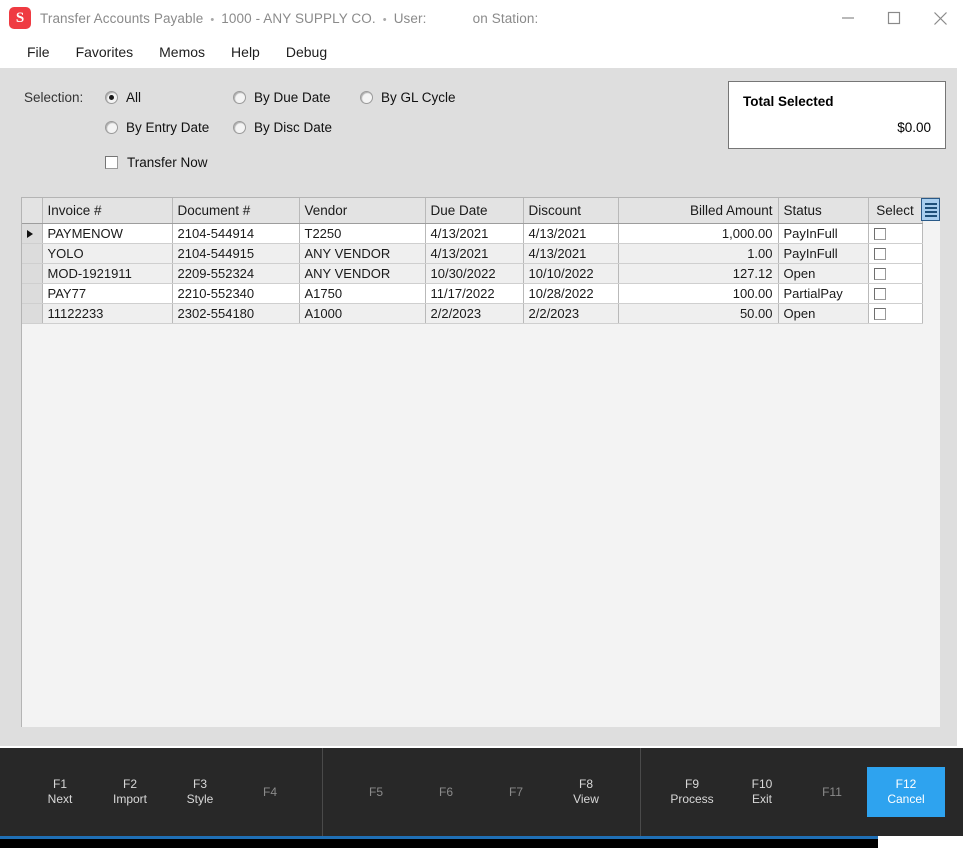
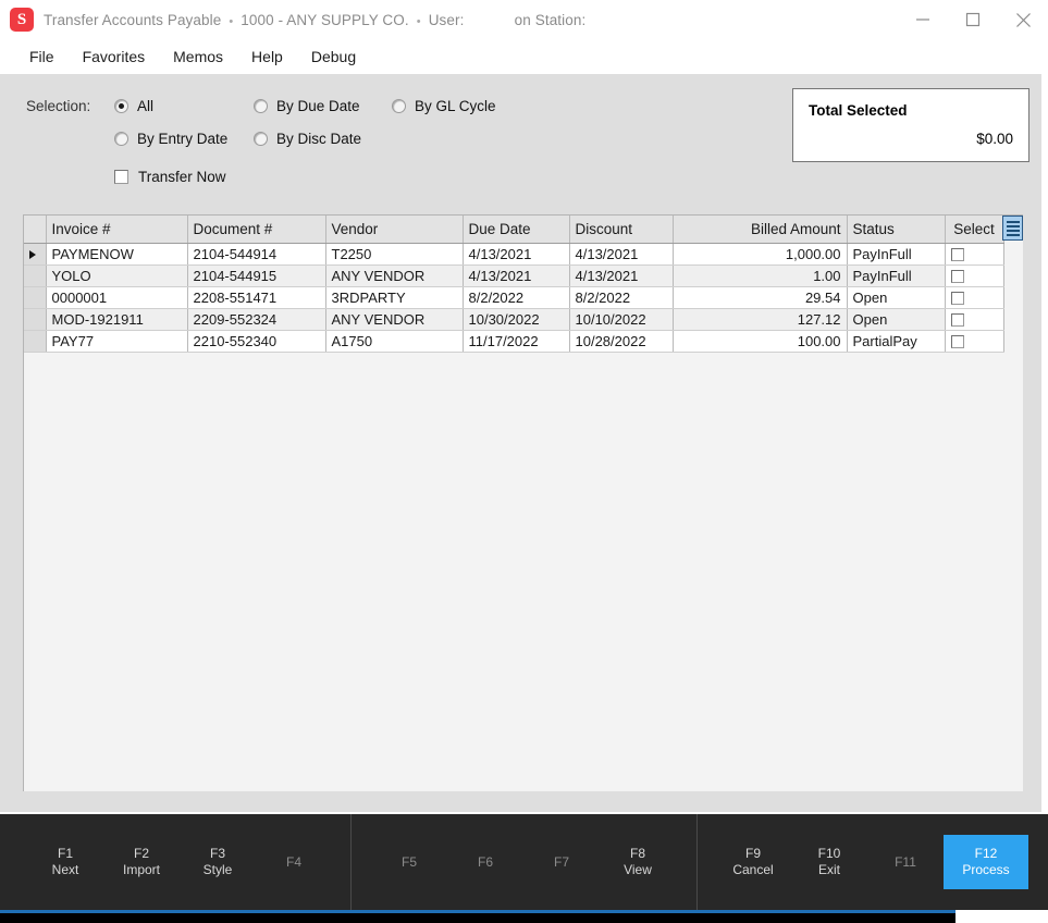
  S
  Transfer Accounts Payable • 1000 - ANY SUPPLY CO. • User: on Station:
  File
  Favorites
  Memos
  Help
  Debug
  Selection:
  All
  By Due Date
  By GL Cycle
  By Entry Date
  By Disc Date
  Transfer Now
  Total Selected
  $0.00
  	Invoice #	Document #	Vendor	Due Date	Discount	Billed Amount	Status	Select
  	PAYMENOW	2104-544914	T2250	4/13/2021	4/13/2021	1,000.00	PayInFull
  	YOLO	2104-544915	ANY VENDOR	4/13/2021	4/13/2021	1.00	PayInFull
+ 	0000001	2208-551471	3RDPARTY	8/2/2022	8/2/2022	29.54	Open
  	MOD-1921911	2209-552324	ANY VENDOR	10/30/2022	10/10/2022	127.12	Open
  	PAY77	2210-552340	A1750	11/17/2022	10/28/2022	100.00	PartialPay
- 	11122233	2302-554180	A1000	2/2/2023	2/2/2023	50.00	Open
  F1
  Next
  F2
  Import
  F3
  Style
  F4
  F5
  F6
  F7
  F8
  View
  F9
- Process
+ Cancel
  F10
  Exit
  F11
  F12
- Cancel
+ Process
